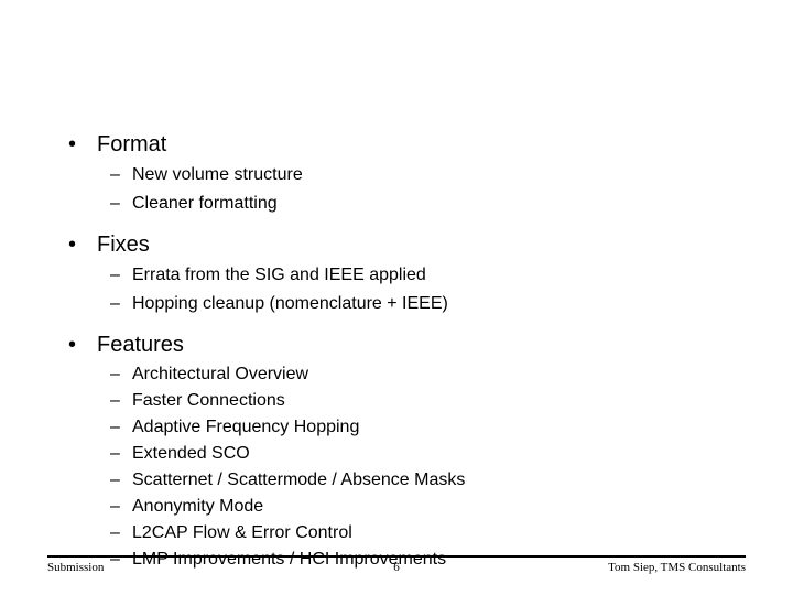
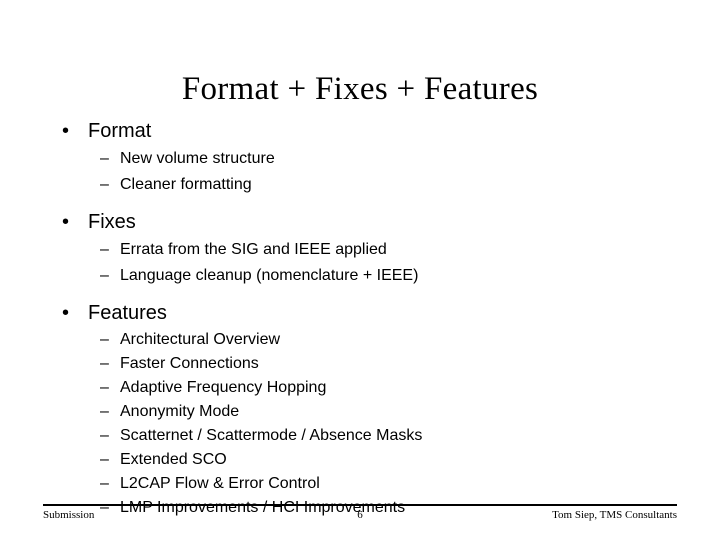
+ Format + Fixes + Features
  •
  Format
  –
  New volume structure
  –
  Cleaner formatting
  •
  Fixes
  –
  Errata from the SIG and IEEE applied
  –
- Hopping cleanup (nomenclature + IEEE)
+ Language cleanup (nomenclature + IEEE)
  •
  Features
  –
  Architectural Overview
  –
  Faster Connections
  –
  Adaptive Frequency Hopping
  –
- Extended SCO
+ Anonymity Mode
  –
  Scatternet / Scattermode / Absence Masks
  –
- Anonymity Mode
+ Extended SCO
  –
  L2CAP Flow & Error Control
  –
  LMP Improvements / HCI Improvements
  Submission
  6
  Tom Siep, TMS Consultants
